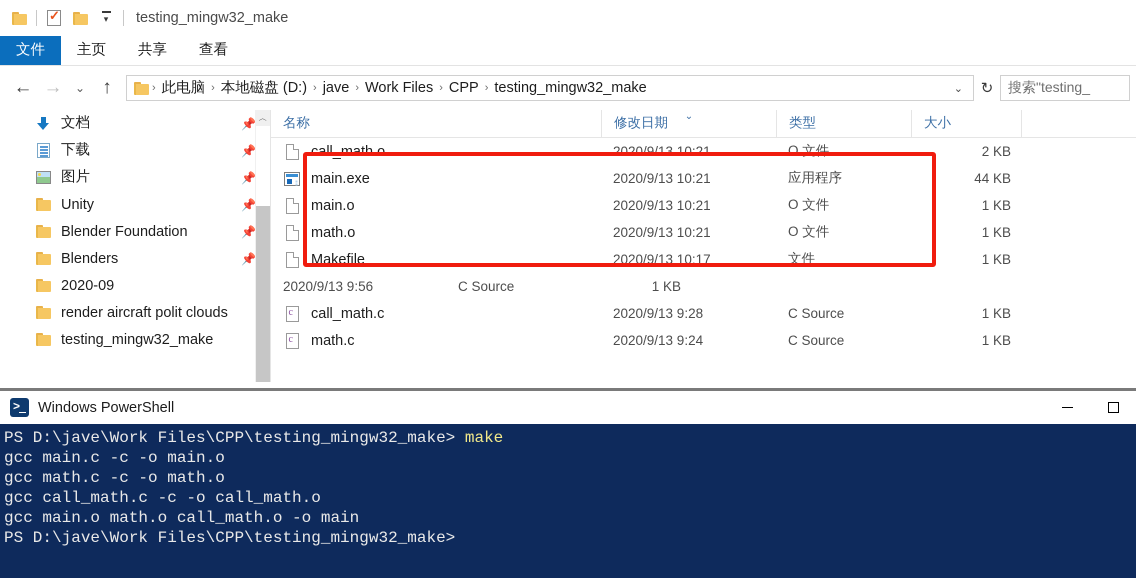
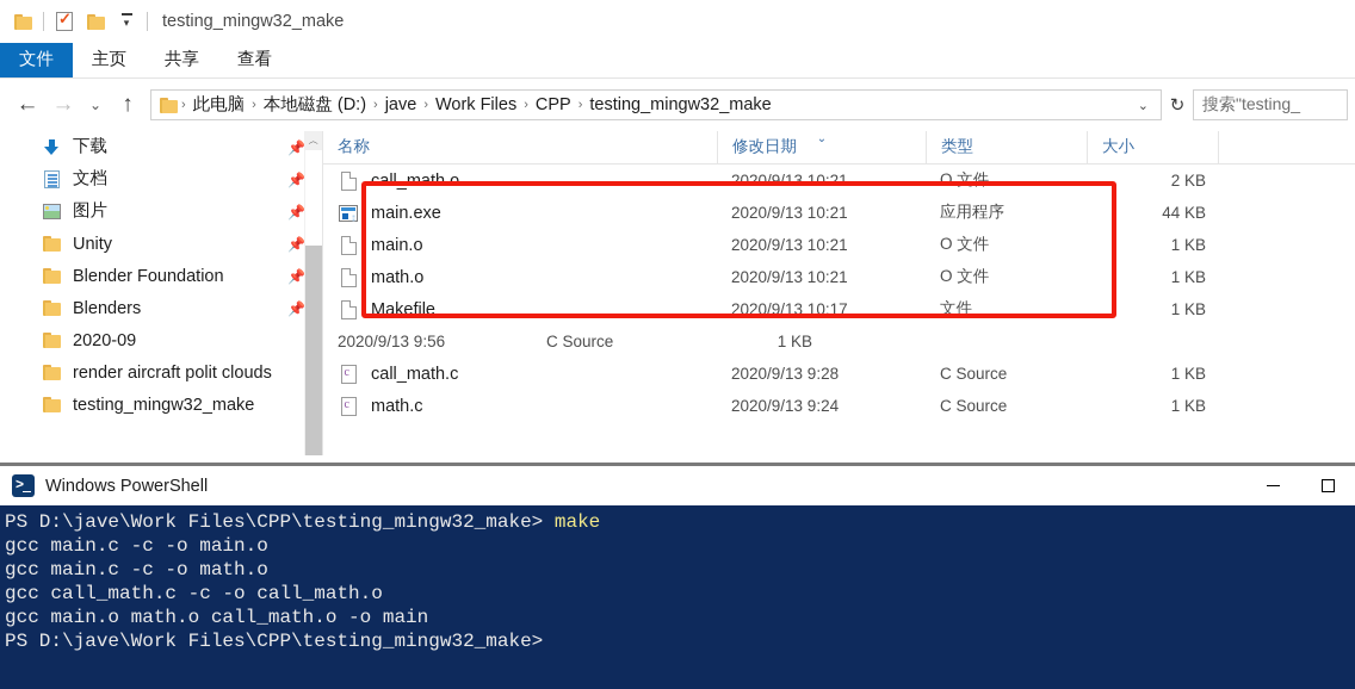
  ▾
  testing_mingw32_make
  文件
  主页
  共享
  查看
  ←
  →
  ⌄
  ↑
  ›
  此电脑
  ›
  本地磁盘 (D:)
  ›
  jave
  ›
  Work Files
  ›
  CPP
  ›
  testing_mingw32_make
  ⌄
  ↻
  搜索"testing_
- 文档
+ 下载
  📌
- 下载
+ 文档
  📌
  图片
  📌
  Unity
  📌
  Blender Foundation
  📌
  Blenders
  📌
  2020-09
  render aircraft polit clouds
  testing_mingw32_make
  ︿
  名称
  ⌄
  修改日期
  类型
  大小
  call_math.o
  2020/9/13 10:21
  O 文件
  2 KB
  main.exe
  2020/9/13 10:21
  应用程序
  44 KB
  main.o
  2020/9/13 10:21
  O 文件
  1 KB
  math.o
  2020/9/13 10:21
  O 文件
  1 KB
  Makefile
  2020/9/13 10:17
  文件
  1 KB
  2020/9/13 9:56
  C Source
  1 KB
  call_math.c
  2020/9/13 9:28
  C Source
  1 KB
  math.c
  2020/9/13 9:24
  C Source
  1 KB
  Windows PowerShell
  PS D:\jave\Work Files\CPP\testing_mingw32_make> make
  gcc main.c -c -o main.o
- gcc math.c -c -o math.o
+ gcc main.c -c -o math.o
  gcc call_math.c -c -o call_math.o
  gcc main.o math.o call_math.o -o main
  PS D:\jave\Work Files\CPP\testing_mingw32_make>
